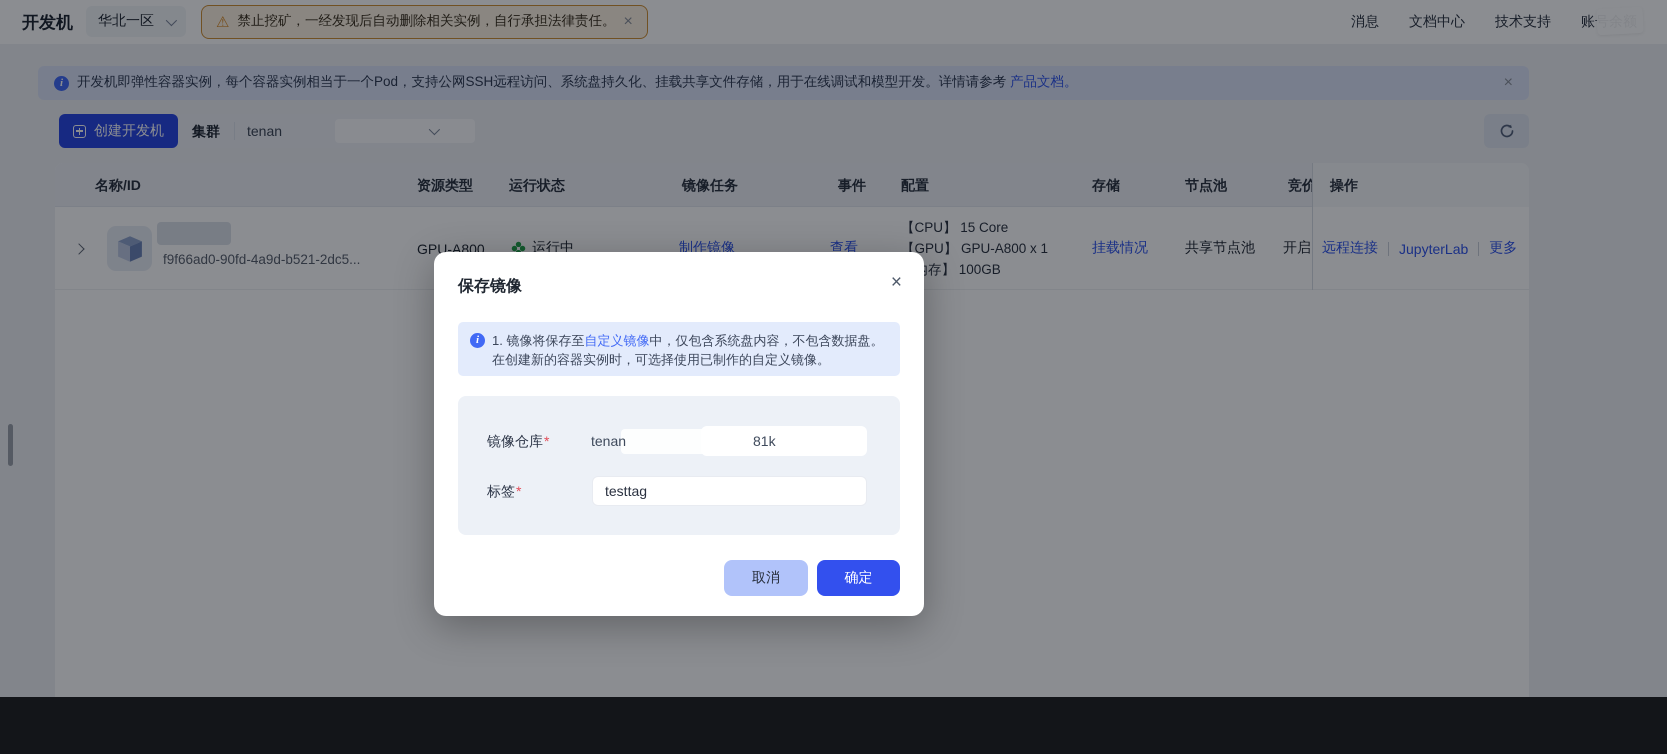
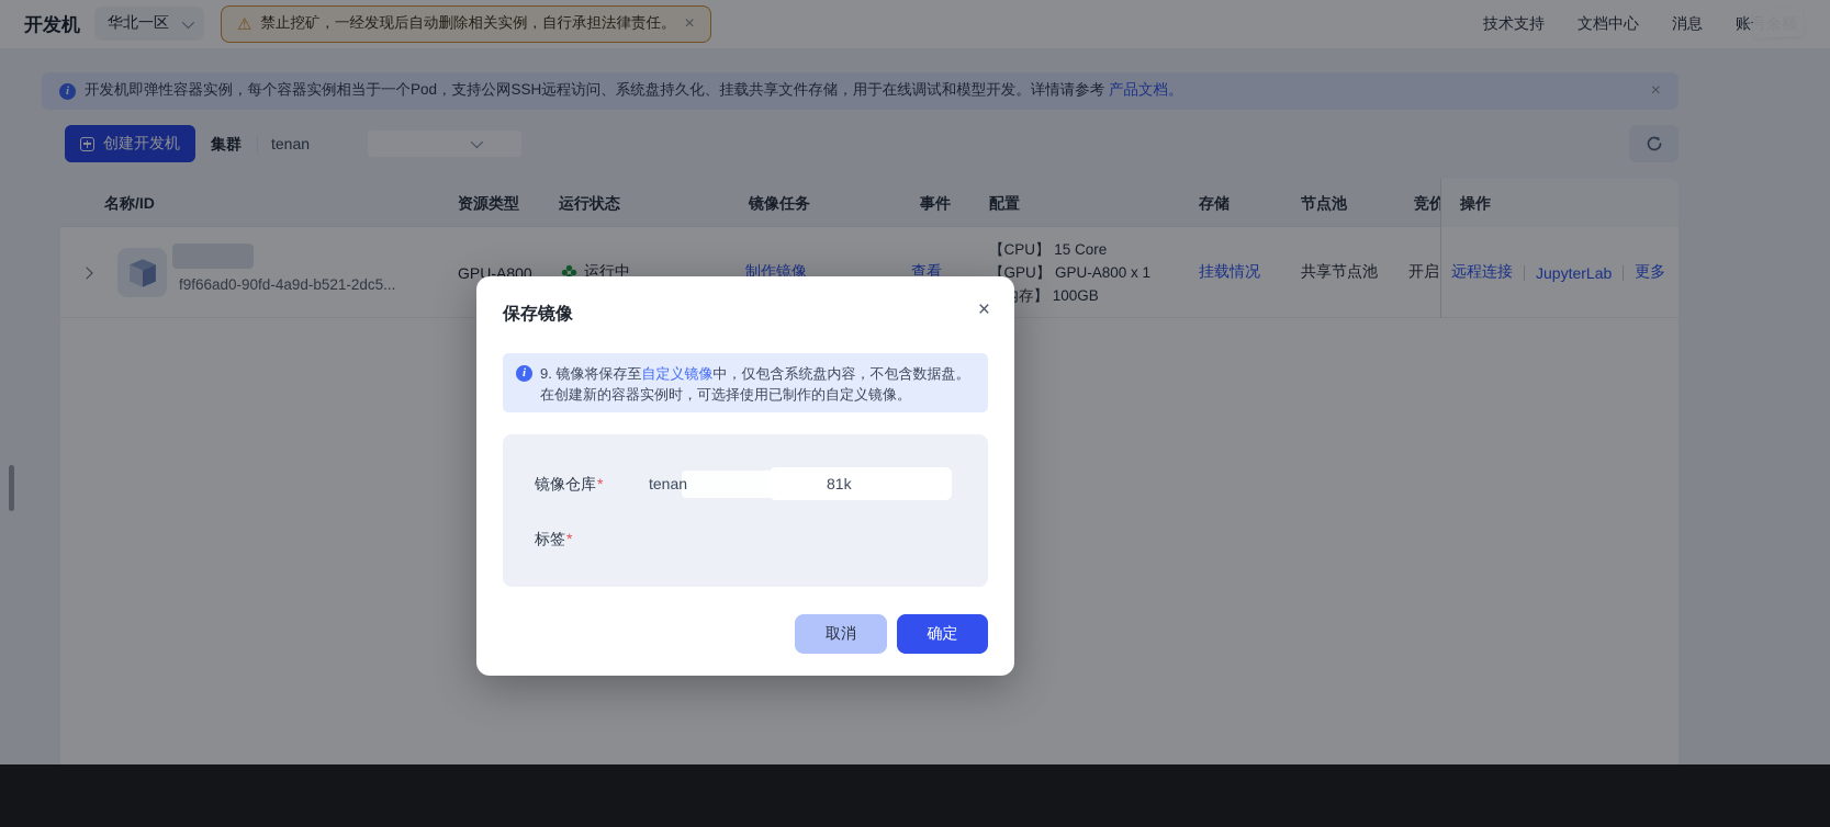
  开发机
  华北一区
  ⚠
  禁止挖矿，一经发现后自动删除相关实例，自行承担法律责任。
  ×
- 消息
+ 技术支持
  文档中心
- 技术支持
+ 消息
  i
  开发机即弹性容器实例，每个容器实例相当于一个Pod，支持公网SSH远程访问、系统盘持久化、挂载共享文件存储，用于在线调试和模型开发。详情请参考 产品文档。
  ×
  创建开发机
  集群
  tenan
  名称/ID
  资源类型
  运行状态
  镜像任务
  事件
  配置
  存储
  节点池
  操作
  f9f66ad0-90fd-4a9d-b521-2dc5...
  GPU-A800
  运行中
  制作镜像
  查看
  【CPU】 15 Core
  【GPU】 GPU-A800 x 1
  存】 100GB
  挂载情况
  共享节点池
  开启
  远程连接
  JupyterLab
  更多
  保存镜像
  ×
  i
- 1. 镜像将保存至自定义镜像中，仅包含系统盘内容，不包含数据盘。 在创建新的容器实例时，可选择使用已制作的自定义镜像。
+ 9. 镜像将保存至自定义镜像中，仅包含系统盘内容，不包含数据盘。 在创建新的容器实例时，可选择使用已制作的自定义镜像。
  镜像仓库*
  tenan
  81k
  标签*
- testtag
  取消
  确定
